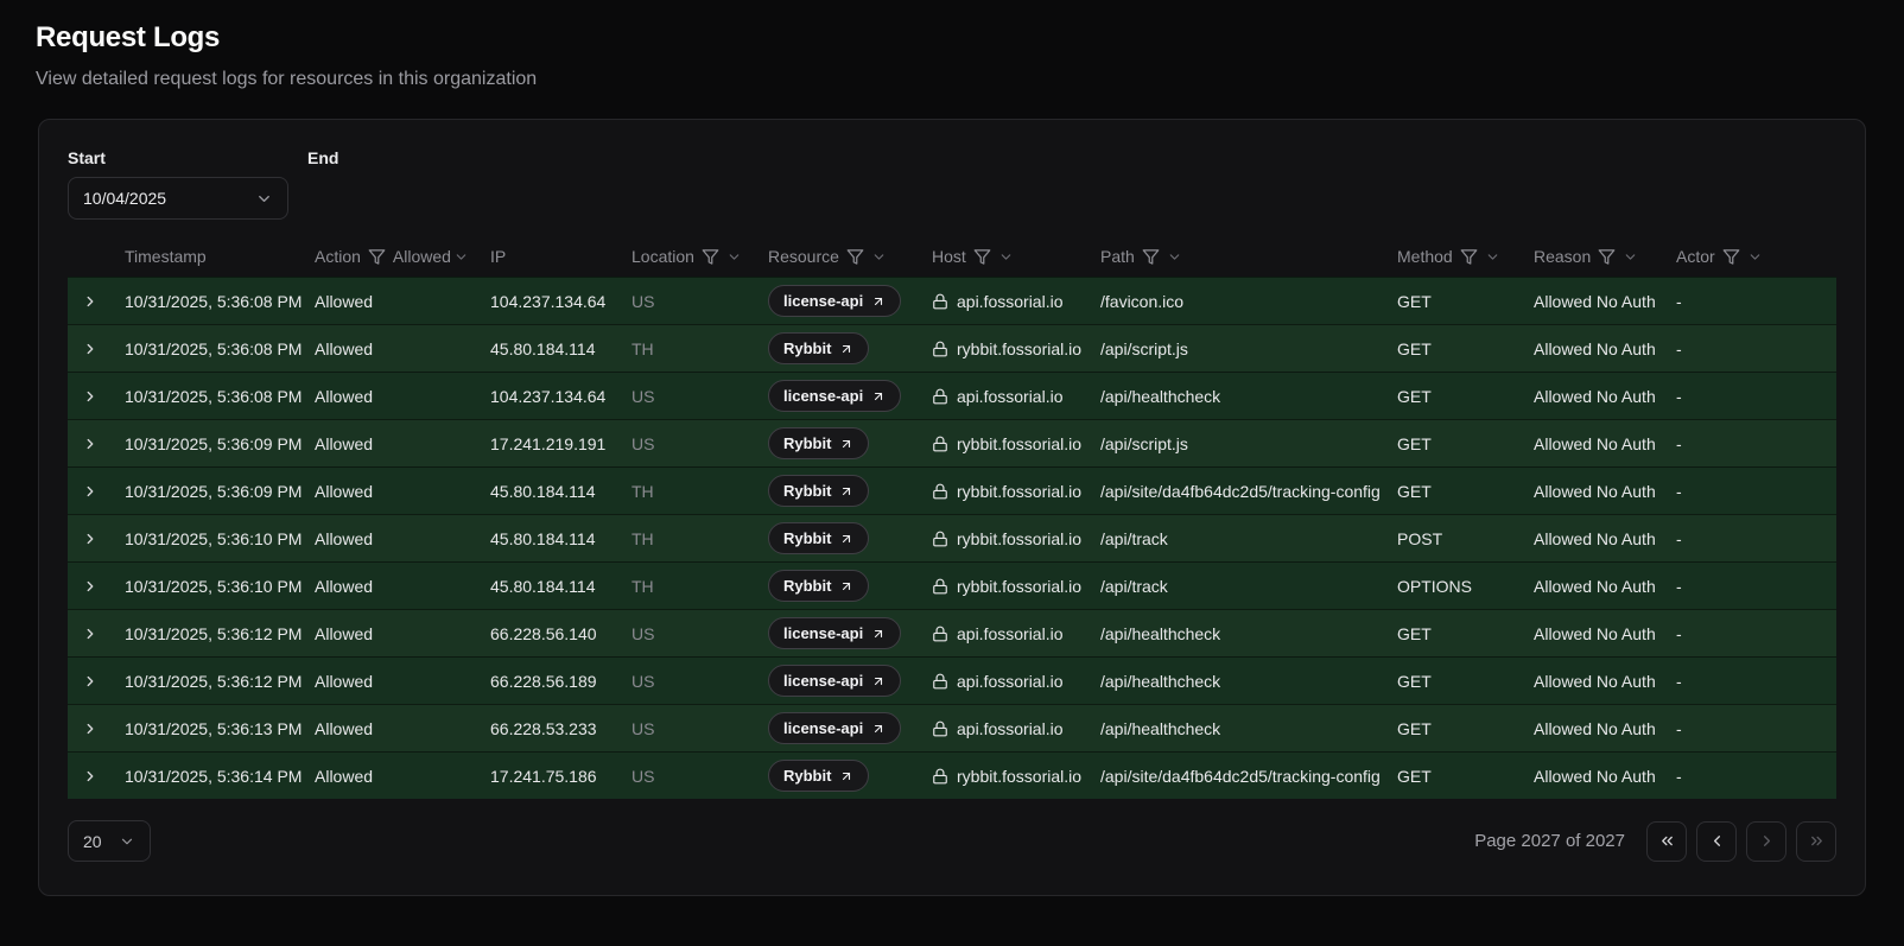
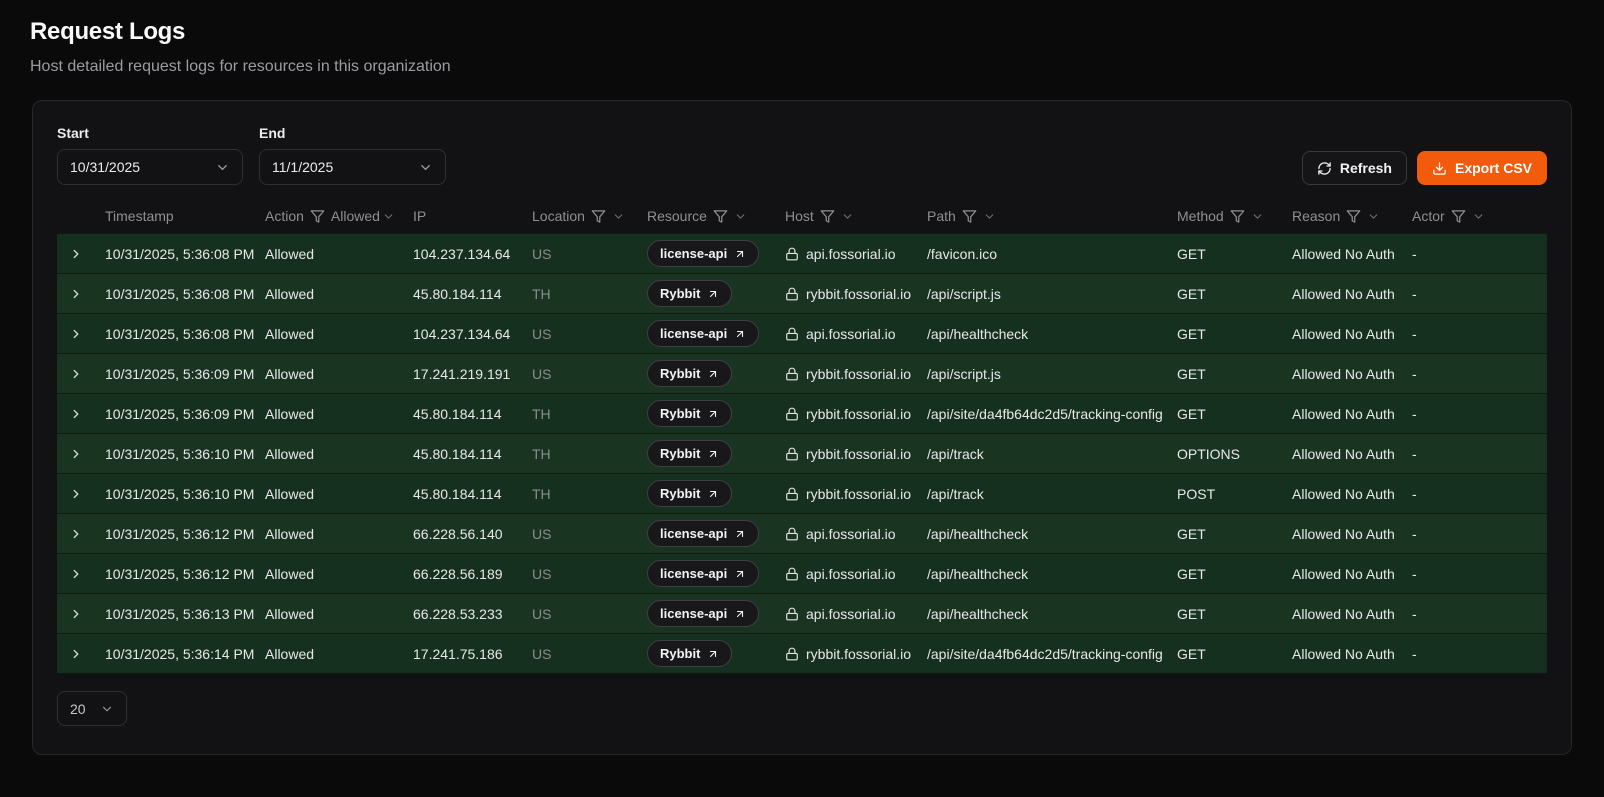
  Request Logs
- View detailed request logs for resources in this organization
+ Host detailed request logs for resources in this organization
  Start
- 10/04/2025
+ 10/31/2025
  End
+ 11/1/2025
+ Refresh
+ Export CSV
  Timestamp
  Action
  Allowed
  IP
  Location
  Resource
  Host
  Path
  Method
  Reason
  Actor
  10/31/2025, 5:36:08 PM
  Allowed
  104.237.134.64
  US
  license-api
  api.fossorial.io
  /favicon.ico
  GET
  Allowed No Auth
  -
  10/31/2025, 5:36:08 PM
  Allowed
  45.80.184.114
  TH
  Rybbit
  rybbit.fossorial.io
  /api/script.js
  GET
  Allowed No Auth
  -
  10/31/2025, 5:36:08 PM
  Allowed
  104.237.134.64
  US
  license-api
  api.fossorial.io
  /api/healthcheck
  GET
  Allowed No Auth
  -
  10/31/2025, 5:36:09 PM
  Allowed
  17.241.219.191
  US
  Rybbit
  rybbit.fossorial.io
  /api/script.js
  GET
  Allowed No Auth
  -
  10/31/2025, 5:36:09 PM
  Allowed
  45.80.184.114
  TH
  Rybbit
  rybbit.fossorial.io
  /api/site/da4fb64dc2d5/tracking-config
  GET
  Allowed No Auth
  -
  10/31/2025, 5:36:10 PM
  Allowed
  45.80.184.114
  TH
  Rybbit
  rybbit.fossorial.io
  /api/track
- POST
+ OPTIONS
  Allowed No Auth
  -
  10/31/2025, 5:36:10 PM
  Allowed
  45.80.184.114
  TH
  Rybbit
  rybbit.fossorial.io
  /api/track
- OPTIONS
+ POST
  Allowed No Auth
  -
  10/31/2025, 5:36:12 PM
  Allowed
  66.228.56.140
  US
  license-api
  api.fossorial.io
  /api/healthcheck
  GET
  Allowed No Auth
  -
  10/31/2025, 5:36:12 PM
  Allowed
  66.228.56.189
  US
  license-api
  api.fossorial.io
  /api/healthcheck
  GET
  Allowed No Auth
  -
  10/31/2025, 5:36:13 PM
  Allowed
  66.228.53.233
  US
  license-api
  api.fossorial.io
  /api/healthcheck
  GET
  Allowed No Auth
  -
  10/31/2025, 5:36:14 PM
  Allowed
  17.241.75.186
  US
  Rybbit
  rybbit.fossorial.io
  /api/site/da4fb64dc2d5/tracking-config
  GET
  Allowed No Auth
  -
  20
- Page 2027 of 2027
